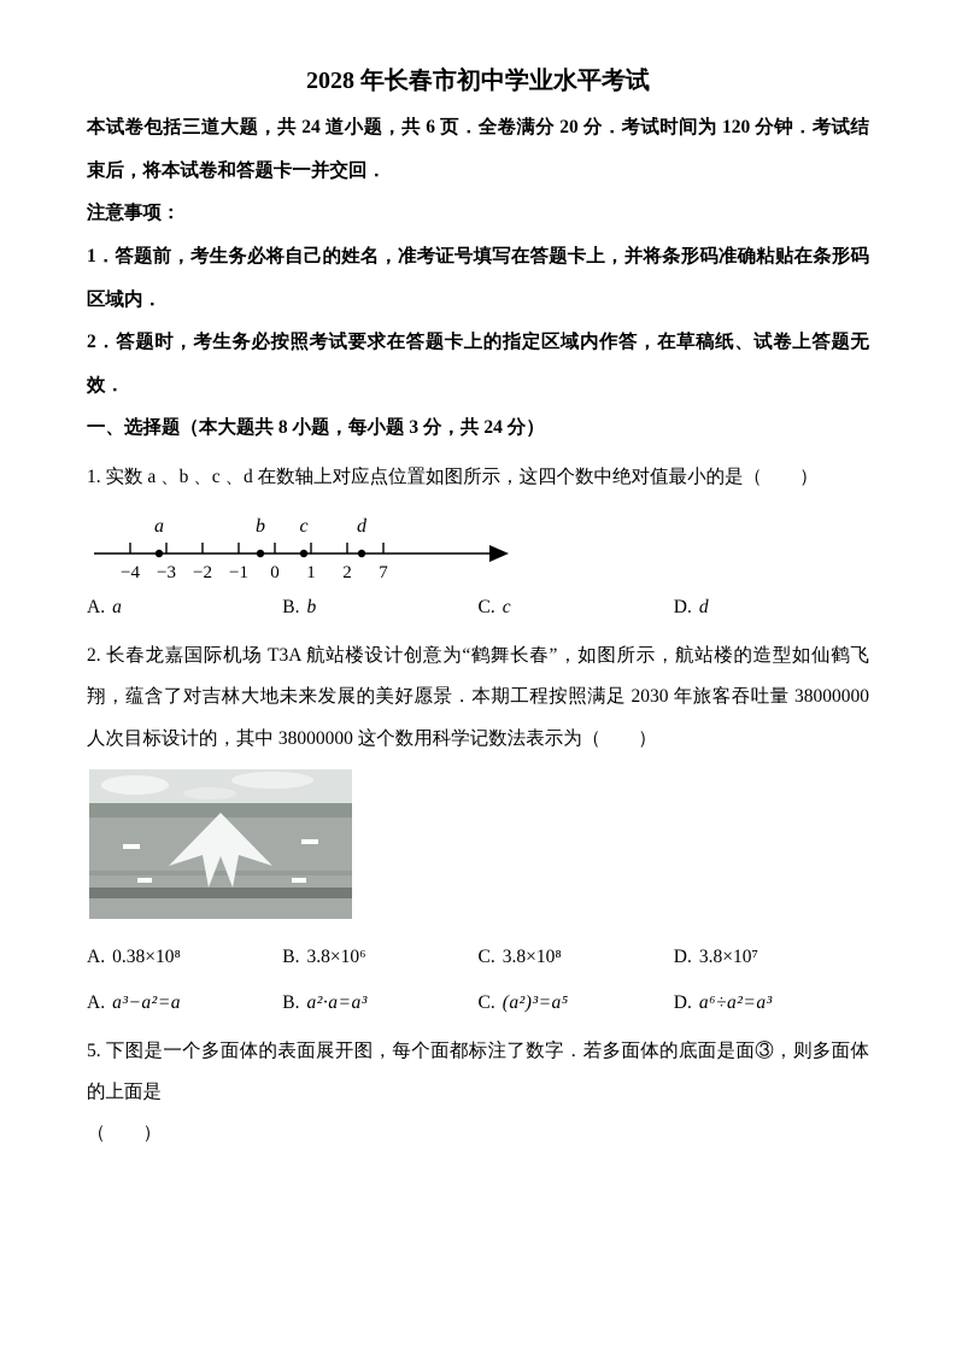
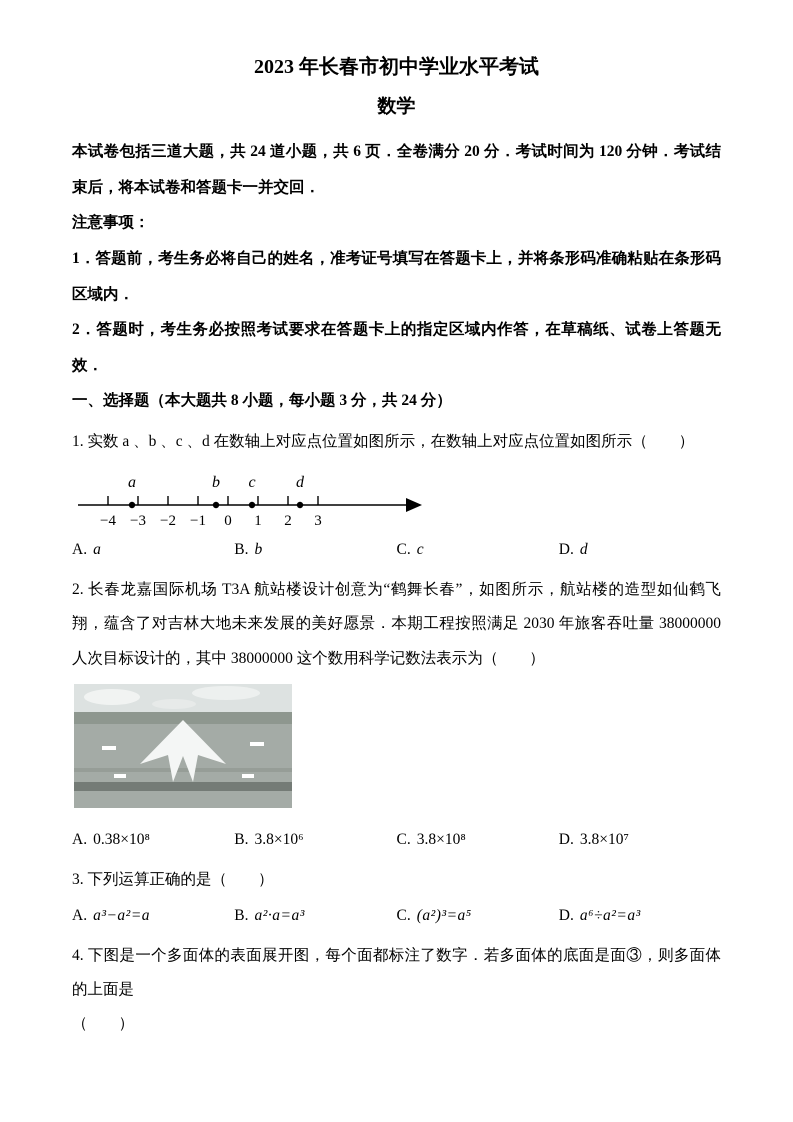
- 2028 年长春市初中学业水平考试
+ 2023 年长春市初中学业水平考试
+ 数学
  本试卷包括三道大题，共 24 道小题，共 6 页．全卷满分 20 分．考试时间为 120 分钟．考试结束后，将本试卷和答题卡一并交回．
  注意事项：
  1．答题前，考生务必将自己的姓名，准考证号填写在答题卡上，并将条形码准确粘贴在条形码区域内．
  2．答题时，考生务必按照考试要求在答题卡上的指定区域内作答，在草稿纸、试卷上答题无效．
  一、选择题（本大题共 8 小题，每小题 3 分，共 24 分）
- 1. 实数 a 、b 、c 、d 在数轴上对应点位置如图所示，这四个数中绝对值最小的是（ ）
+ 1. 实数 a 、b 、c 、d 在数轴上对应点位置如图所示，在数轴上对应点位置如图所示（ ）
  −4
  −3
  −2
  −1
  0
  1
  2
- 7
+ 3
  a
  b
  c
  d
  A. a
  B. b
  C. c
  D. d
  2. 长春龙嘉国际机场 T3A 航站楼设计创意为“鹤舞长春”，如图所示，航站楼的造型如仙鹤飞翔，蕴含了对吉林大地未来发展的美好愿景．本期工程按照满足 2030 年旅客吞吐量 38000000 人次目标设计的，其中 38000000 这个数用科学记数法表示为（ ）
  A. 0.38×10⁸
  B. 3.8×10⁶
  C. 3.8×10⁸
  D. 3.8×10⁷
+ 3. 下列运算正确的是（ ）
  A. a³−a²=a
  B. a²·a=a³
  C. (a²)³=a⁵
  D. a⁶÷a²=a³
- 5. 下图是一个多面体的表面展开图，每个面都标注了数字．若多面体的底面是面③，则多面体的上面是
+ 4. 下图是一个多面体的表面展开图，每个面都标注了数字．若多面体的底面是面③，则多面体的上面是
  （ ）
